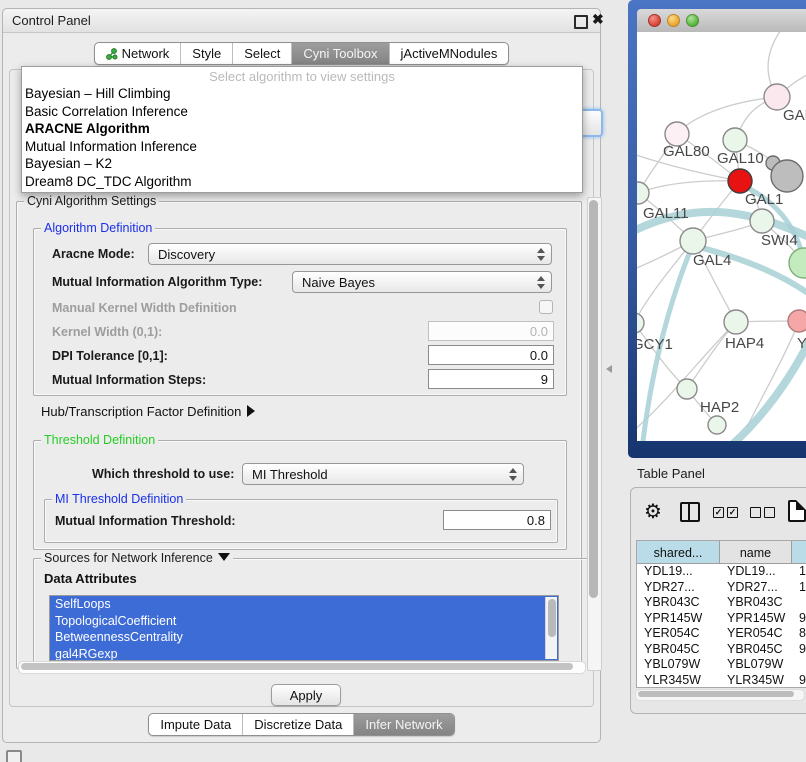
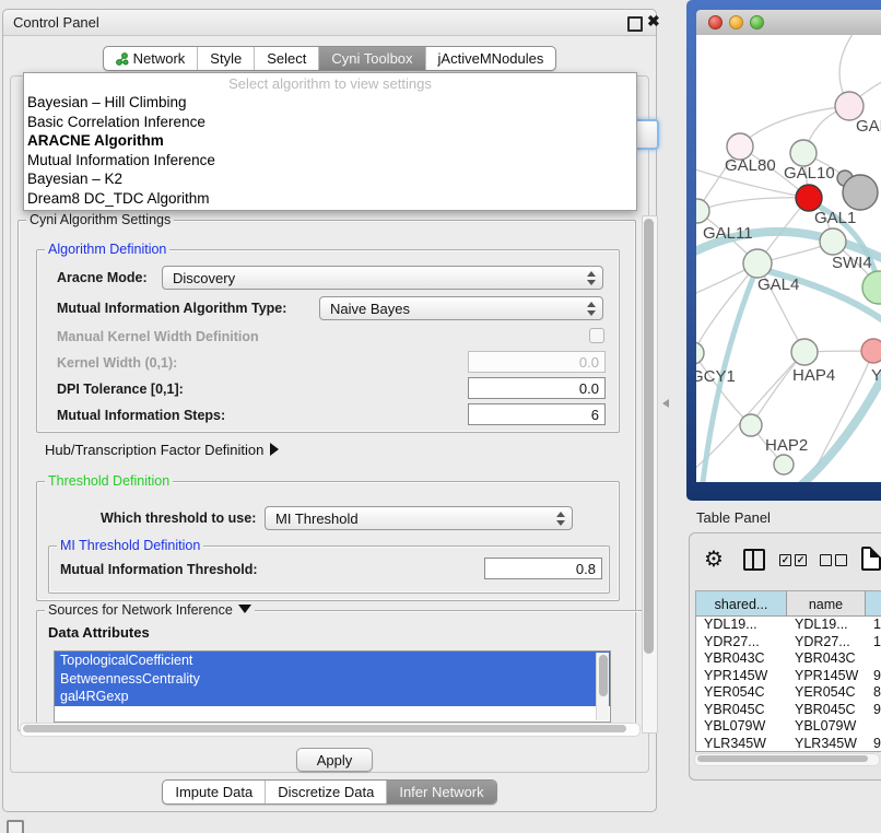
  Control Panel
  ✖
  Network
  Style
  Select
  Cyni Toolbox
  jActiveMNodules
  Select algorithm to view settings
  Bayesian – Hill Climbing
  Basic Correlation Inference
  ARACNE Algorithm
  Mutual Information Inference
  Bayesian – K2
  Dream8 DC_TDC Algorithm
  Cyni Algorithm Settings
  Algorithm Definition
  Aracne Mode:
  Discovery
  Mutual Information Algorithm Type:
  Naive Bayes
  Manual Kernel Width Definition
  Kernel Width (0,1):
  0.0
  DPI Tolerance [0,1]:
  0.0
  Mutual Information Steps:
- 9
+ 6
  Hub/Transcription Factor Definition
  Threshold Definition
  Which threshold to use:
  MI Threshold
  MI Threshold Definition
  Mutual Information Threshold:
  0.8
  Sources for Network Inference
  Data Attributes
- SelfLoops
  TopologicalCoefficient
  BetweennessCentrality
  gal4RGexp
  Apply
  Impute Data
  Discretize Data
  Infer Network
  GAL80
  GAL10
  GAL1
  GAL11
  GAL4
  SWI4
  HAP4
  Y
  GCY1
  HAP2
  Table Panel
  ⚙
  ✓
  ✓
  shared...
  name
  YDL19...
  YDL19...
  YDR27...
  YDR27...
  YBR043C
  YBR043C
  YPR145W
  YPR145W
  YER054C
  YER054C
  YBR045C
  YBR045C
  YBL079W
  YBL079W
  YLR345W
  YLR345W
